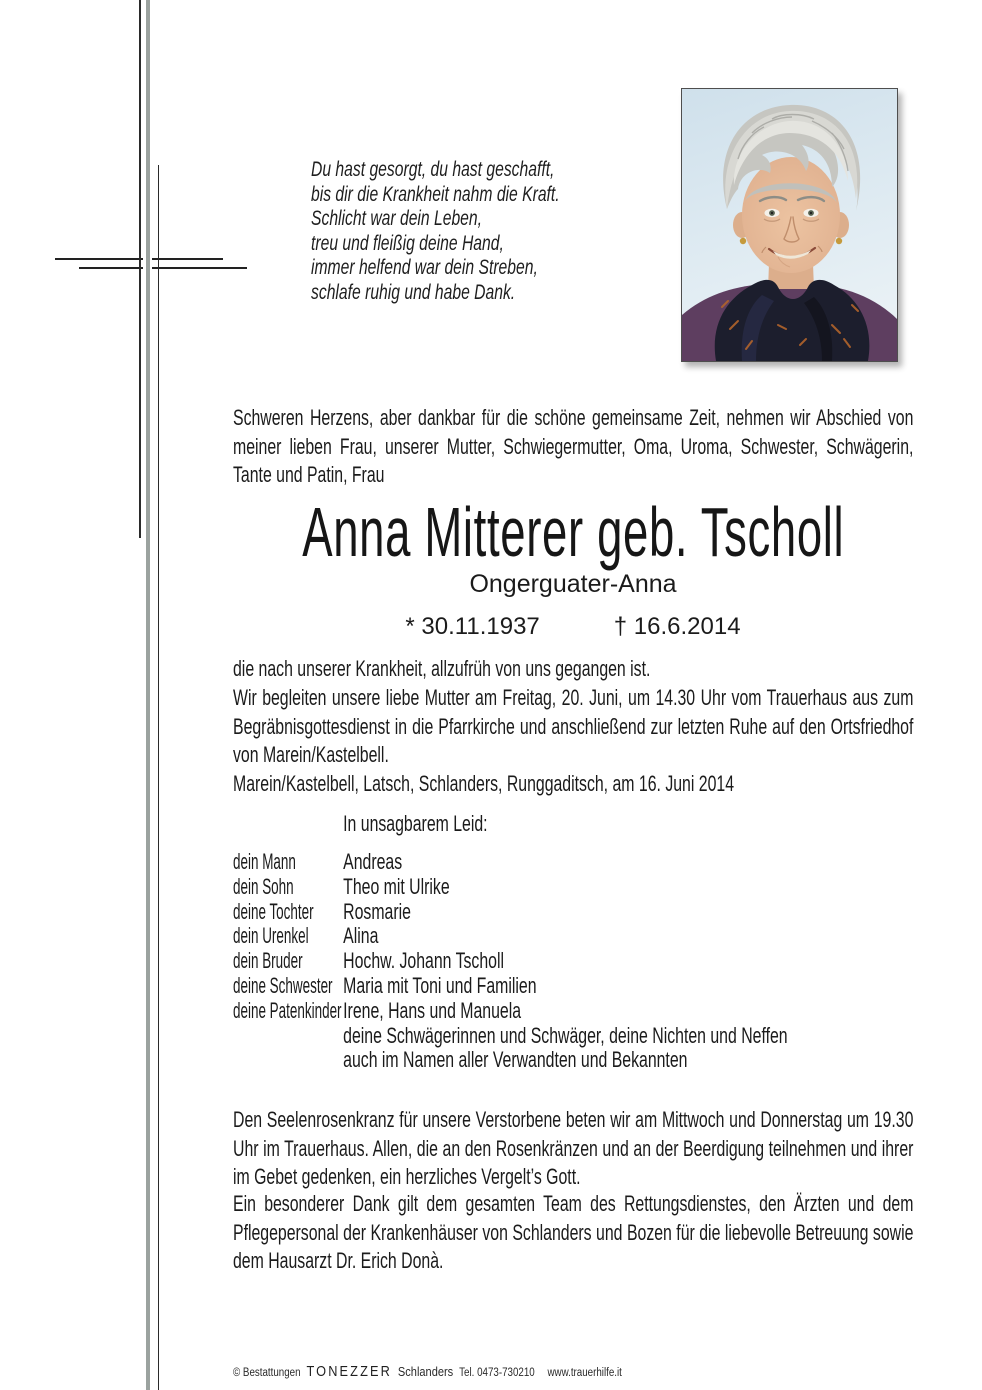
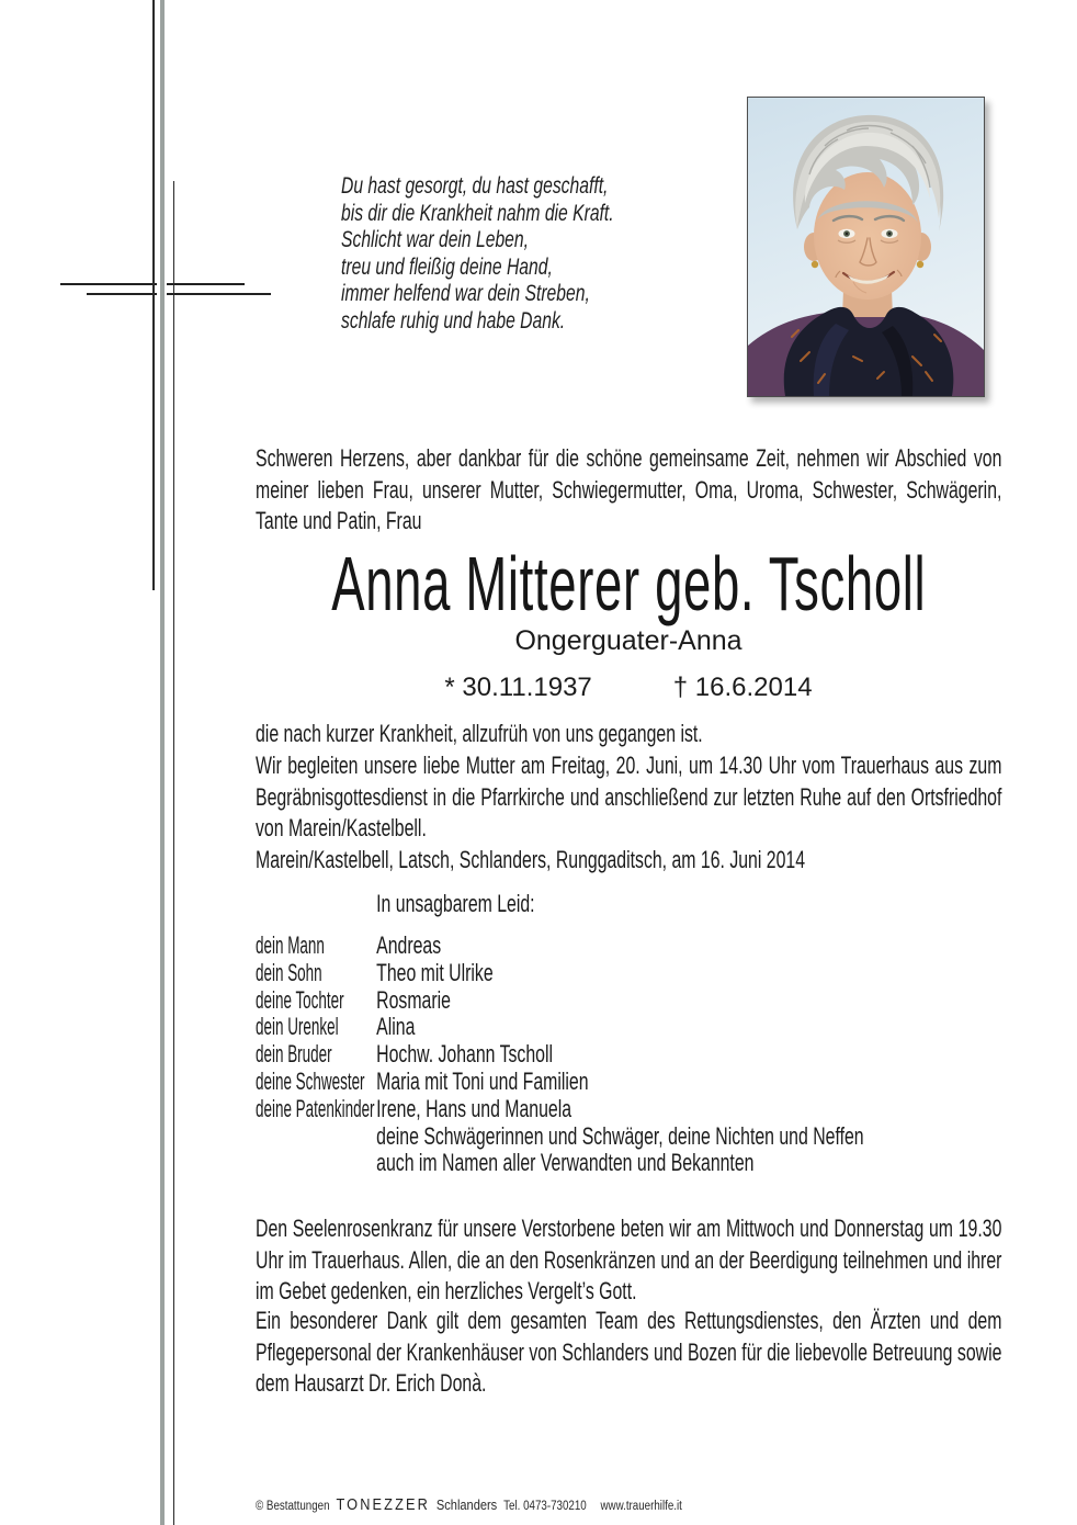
  Du hast gesorgt, du hast geschafft,
  bis dir die Krankheit nahm die Kraft.
  Schlicht war dein Leben,
  treu und fleißig deine Hand,
  immer helfend war dein Streben,
  schlafe ruhig und habe Dank.
  Schweren Herzens, aber dankbar für die schöne gemeinsame Zeit, nehmen wir Abschied von meiner lieben Frau, unserer Mutter, Schwiegermutter, Oma, Uroma, Schwester, Schwägerin, Tante und Patin, Frau
  Anna Mitterer geb. Tscholl
  Ongerguater-Anna
  * 30.11.1937
  † 16.6.2014
- die nach unserer Krankheit, allzufrüh von uns gegangen ist.
+ die nach kurzer Krankheit, allzufrüh von uns gegangen ist.
  Wir begleiten unsere liebe Mutter am Freitag, 20. Juni, um 14.30 Uhr vom Trauerhaus aus zum Begräbnisgottesdienst in die Pfarrkirche und anschließend zur letzten Ruhe auf den Ortsfriedhof von Marein/Kastelbell.
  Marein/Kastelbell, Latsch, Schlanders, Runggaditsch, am 16. Juni 2014
  In unsagbarem Leid:
  dein Mann
  Andreas
  dein Sohn
  Theo mit Ulrike
  deine Tochter
  Rosmarie
  dein Urenkel
  Alina
  dein Bruder
  Hochw. Johann Tscholl
  deine Schwester
  Maria mit Toni und Familien
  deine Patenkinder
  Irene, Hans und Manuela
  deine Schwägerinnen und Schwäger, deine Nichten und Neffen
  auch im Namen aller Verwandten und Bekannten
  Den Seelenrosenkranz für unsere Verstorbene beten wir am Mittwoch und Donnerstag um 19.30 Uhr im Trauerhaus. Allen, die an den Rosenkränzen und an der Beerdigung teilnehmen und ihrer im Gebet gedenken, ein herzliches Vergelt’s Gott.
  Ein besonderer Dank gilt dem gesamten Team des Rettungsdienstes, den Ärzten und dem Pflegepersonal der Krankenhäuser von Schlanders und Bozen für die liebevolle Betreuung sowie dem Hausarzt Dr. Erich Donà.
  © Bestattungen
  TONEZZER
  Schlanders
  Tel. 0473-730210
  www.trauerhilfe.it
